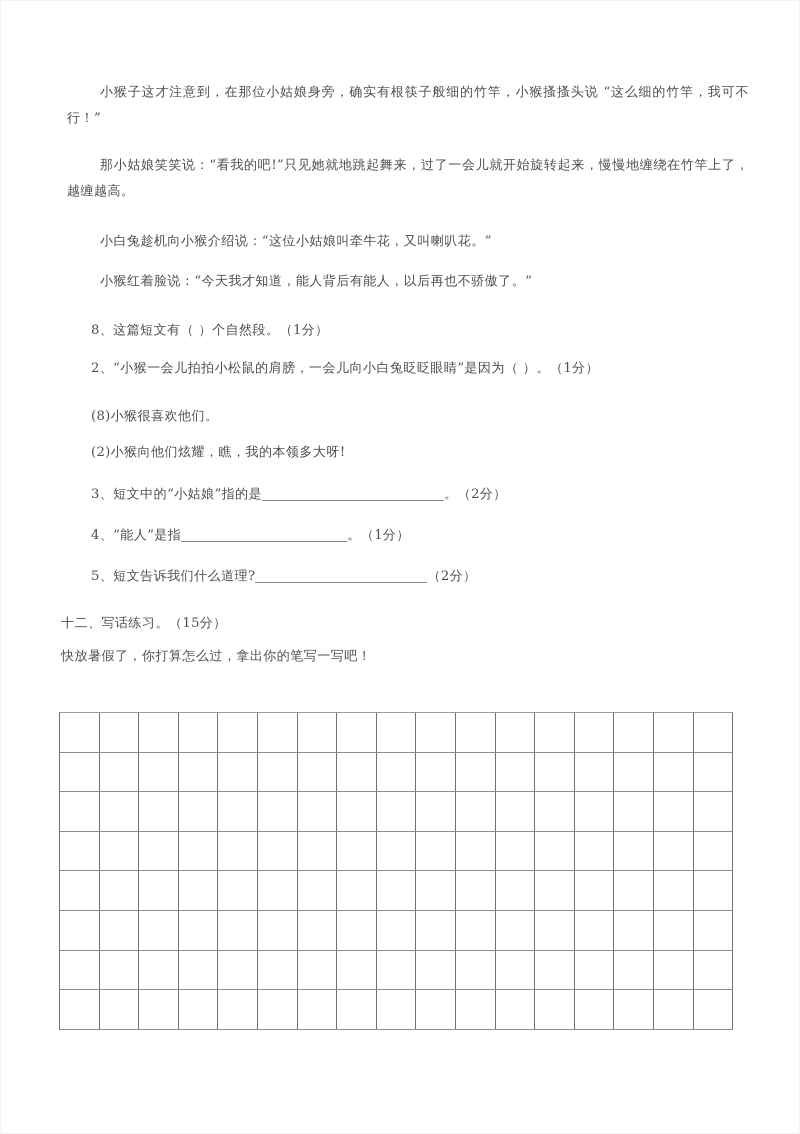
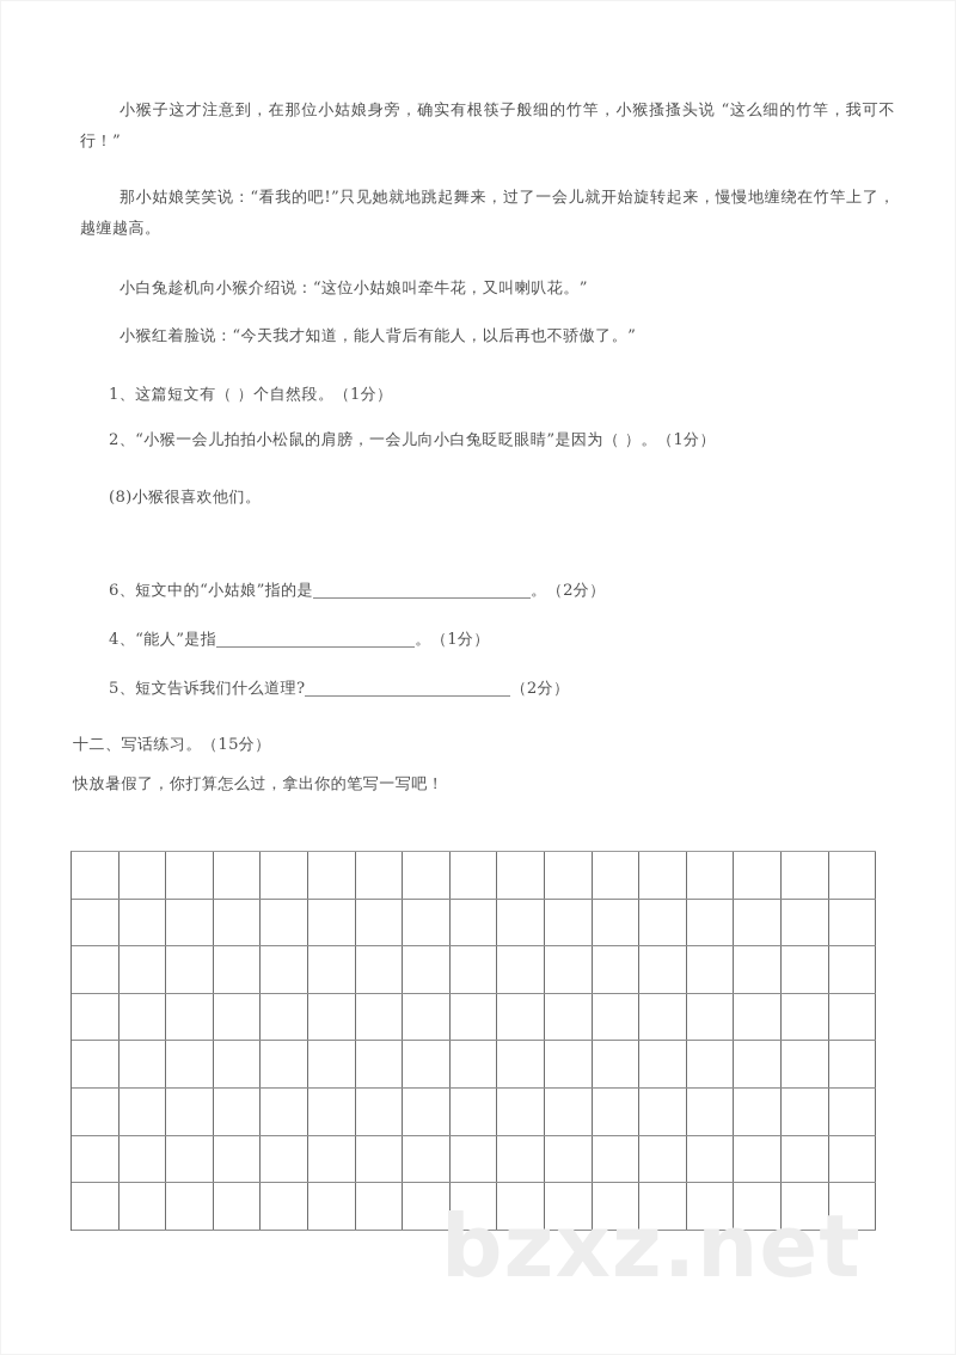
  小猴子这才注意到，在那位小姑娘身旁，确实有根筷子般细的竹竿，小猴搔搔头说 “这么细的竹竿，我可不行！”
  那小姑娘笑笑说：“看我的吧!”只见她就地跳起舞来，过了一会儿就开始旋转起来，慢慢地缠绕在竹竿上了，越缠越高。
  小白兔趁机向小猴介绍说：“这位小姑娘叫牵牛花，又叫喇叭花。”
  小猴红着脸说：“今天我才知道，能人背后有能人，以后再也不骄傲了。”
- 8、这篇短文有（ ）个自然段。（1分）
+ 1、这篇短文有（ ）个自然段。（1分）
  2、“小猴一会儿拍拍小松鼠的肩膀，一会儿向小白兔眨眨眼睛”是因为（ ）。（1分）
  (8)小猴很喜欢他们。
- (2)小猴向他们炫耀，瞧，我的本领多大呀!
- 3、短文中的“小姑娘”指的是 。（2分）
+ 6、短文中的“小姑娘”指的是 。（2分）
  4、“能人”是指 。（1分）
  5、短文告诉我们什么道理? （2分）
  十二、写话练习。（15分）
  快放暑假了，你打算怎么过，拿出你的笔写一写吧！
+ bzxz.net
